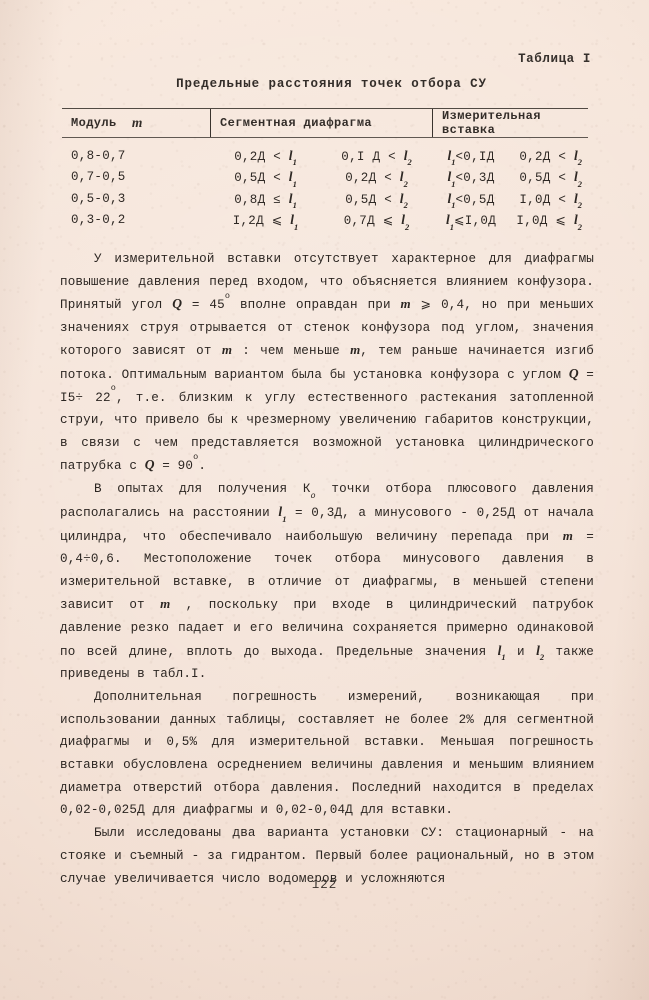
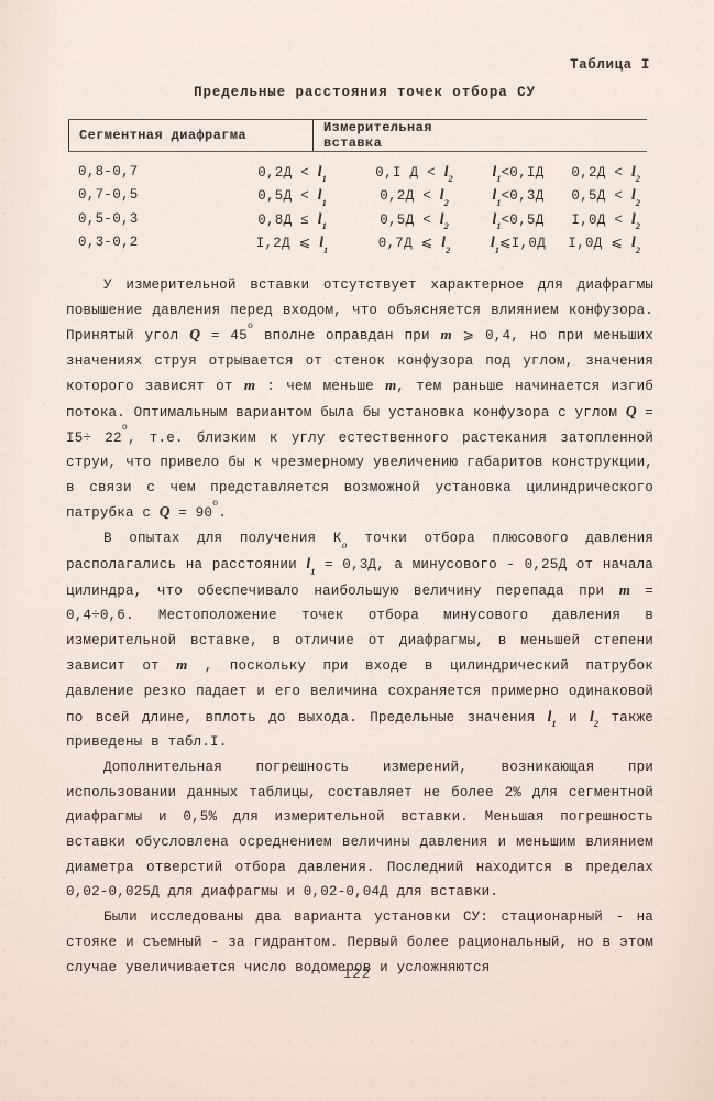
  Таблица Ӏ
  Предельные расстояния точек отбора СУ
- Модуль
- m
  Сегментная диафрагма
  Измерительная вставка
  0,8-0,7
  0,2Д < l1
  0,Ӏ Д < l2
  l1<0,ӀД
  0,2Д < l2
  0,7-0,5
  0,5Д < l1
  0,2Д < l2
  l1<0,3Д
  0,5Д < l2
  0,5-0,3
  0,8Д ≤ l1
  0,5Д < l2
  l1<0,5Д
  Ӏ,0Д < l2
  0,3-0,2
  Ӏ,2Д ⩽ l1
  0,7Д ⩽ l2
  l1⩽Ӏ,0Д
  Ӏ,0Д ⩽ l2
  У измерительной вставки отсутствует характерное для диафрагмы повышение давления перед входом, что объясняется влиянием конфузора. Принятый угол Q = 45о вполне оправдан при m ⩾ 0,4, но при меньших значениях струя отрывается от стенок конфузора под углом, значения которого зависят от m : чем меньше m, тем раньше начинается изгиб потока. Оптимальным вариантом была бы установка конфузора с углом Q = Ӏ5÷ 22о, т.е. близким к углу естественного растекания затопленной струи, что привело бы к чрезмерному увеличению габаритов конструкции, в связи с чем представляется возможной установка цилиндрического патрубка с Q = 90о.
  В опытах для получения Ко точки отбора плюсового давления располагались на расстоянии l1 = 0,3Д, а минусового - 0,25Д от начала цилиндра, что обеспечивало наибольшую величину перепада при m = 0,4÷0,6. Местоположение точек отбора минусового давления в измерительной вставке, в отличие от диафрагмы, в меньшей степени зависит от m , поскольку при входе в цилиндрический патрубок давление резко падает и его величина сохраняется примерно одинаковой по всей длине, вплоть до выхода. Предельные значения l1 и l2 также приведены в табл.Ӏ.
  Дополнительная погрешность измерений, возникающая при использовании данных таблицы, составляет не более 2% для сегментной диафрагмы и 0,5% для измерительной вставки. Меньшая погрешность вставки обусловлена осреднением величины давления и меньшим влиянием диаметра отверстий отбора давления. Последний находится в пределах 0,02-0,025Д для диафрагмы и 0,02-0,04Д для вставки.
  Были исследованы два варианта установки СУ: стационарный - на стояке и съемный - за гидрантом. Первый более рациональный, но в этом случае увеличивается число водомеров и усложняются
  122
